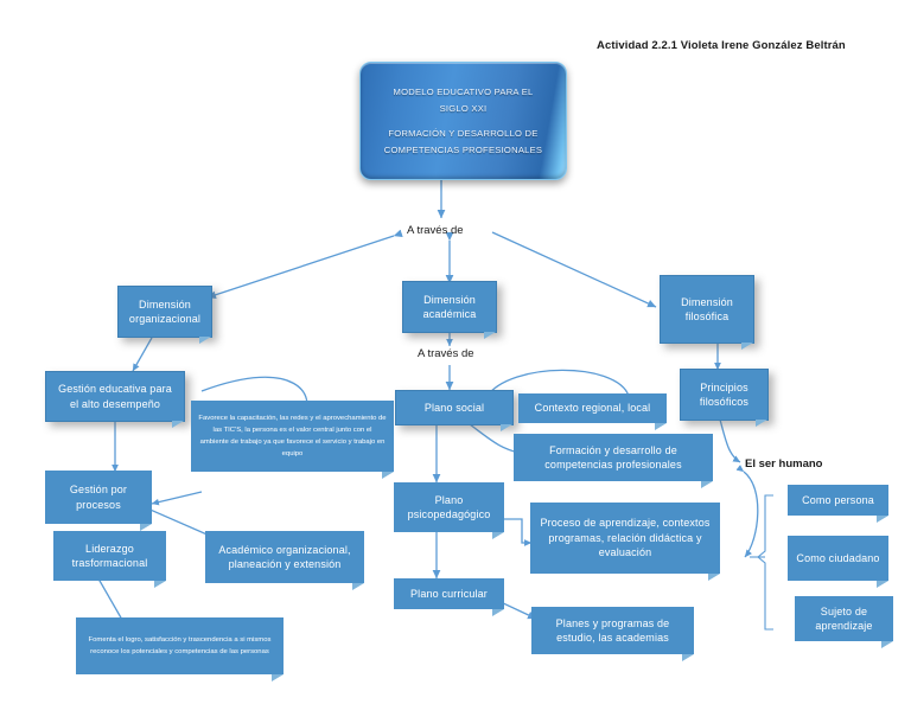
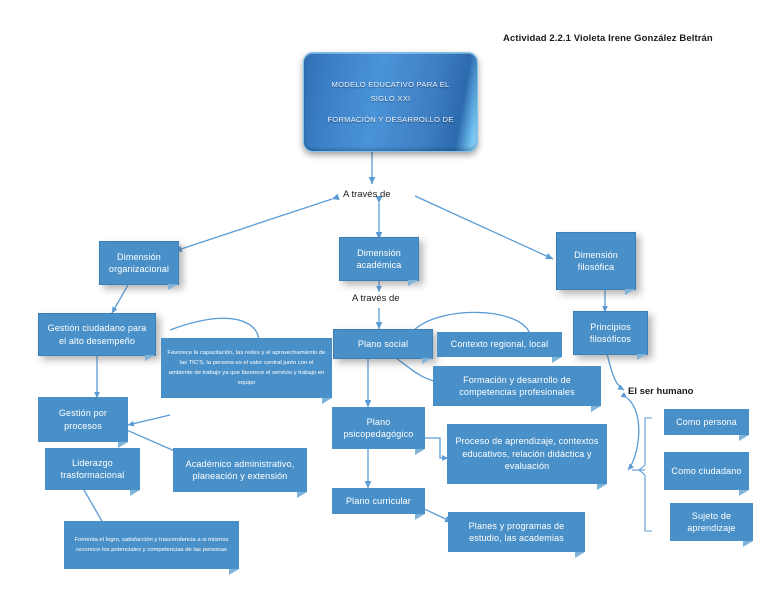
  Actividad 2.2.1 Violeta Irene González Beltrán
  MODELO EDUCATIVO PARA EL
  SIGLO XXI
  FORMACIÓN Y DESARROLLO DE
- COMPETENCIAS PROFESIONALES
  A través de
  A través de
  El ser humano
  Dimensión
  organizacional
  Dimensión
  académica
  Dimensión
  filosófica
- Gestión educativa para el alto desempeño
+ Gestión ciudadano para el alto desempeño
  Gestión por procesos
  Liderazgo trasformacional
- Académico organizacional, planeación y extensión
+ Académico administrativo, planeación y extensión
  Plano social
  Contexto regional, local
  Formación y desarrollo de competencias profesionales
  Plano psicopedagógico
- Proceso de aprendizaje, contextos programas, relación didáctica y evaluación
+ Proceso de aprendizaje, contextos educativos, relación didáctica y evaluación
  Plano curricular
  Planes y programas de estudio, las academias
  Principios filosóficos
  Como persona
  Como ciudadano
  Sujeto de aprendizaje
